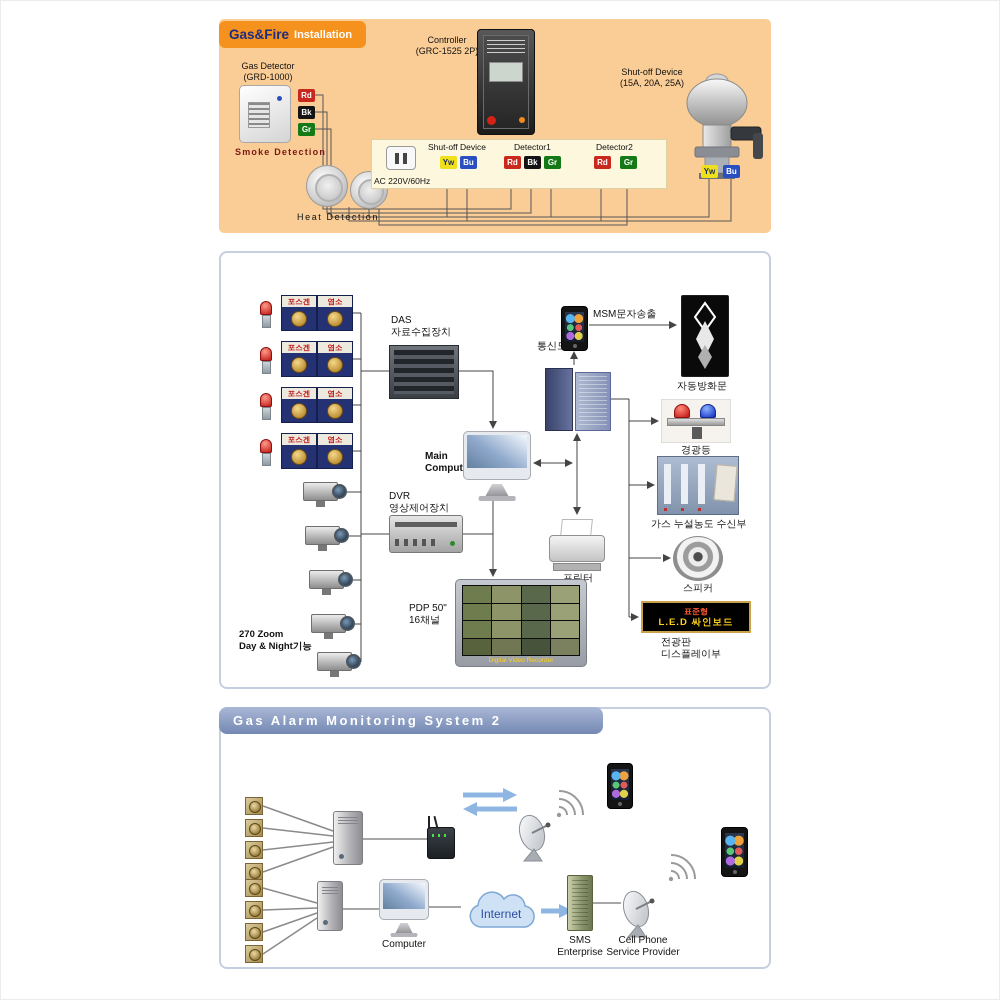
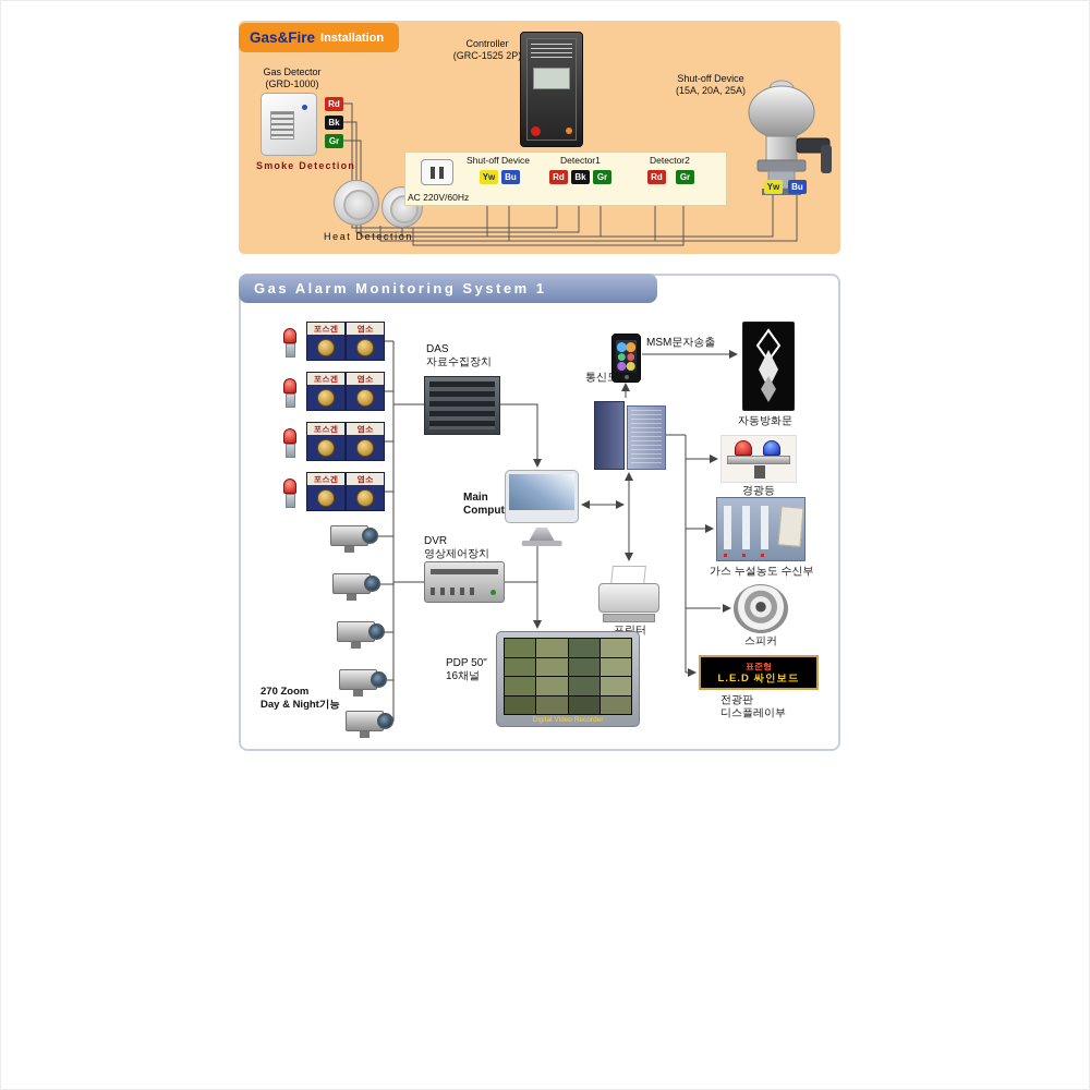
  Gas&Fire
  Installation
  Gas Detector
  (GRD-1000)
  Rd
  Bk
  Gr
  Smoke Detection
  Heat Detection
  Controller
  (GRC-1525 2P
  Shut-off Device
  (15A, 20A, 25A)
  AC 220V/60Hz
  Shut-off Device
  Yw
  Bu
  Detector1
  Rd
  Bk
  Gr
  Detector2
  Rd
  Gr
  Yw
  Bu
+ Gas Alarm Monitoring System 1
  포스겐
  염소
  포스겐
  염소
  포스겐
  염소
  포스겐
  염소
  270 Zoom
  Day & Night기능
  DAS
  자료수집장치
  MSM문자송출
  자동방화문
  경광등
  가스 누설농도 수신부
  스피커
  표준형
  L.E.D 싸인보드
  전광판
  디스플레이부
  Main
  Comput
  DVR
  영상제어장치
  PDP 50"
  16채널
- Gas Alarm Monitoring System 2
- Computer
- Internet
- SMS
- Enterprise
- Cell Phone
- Service Provider
